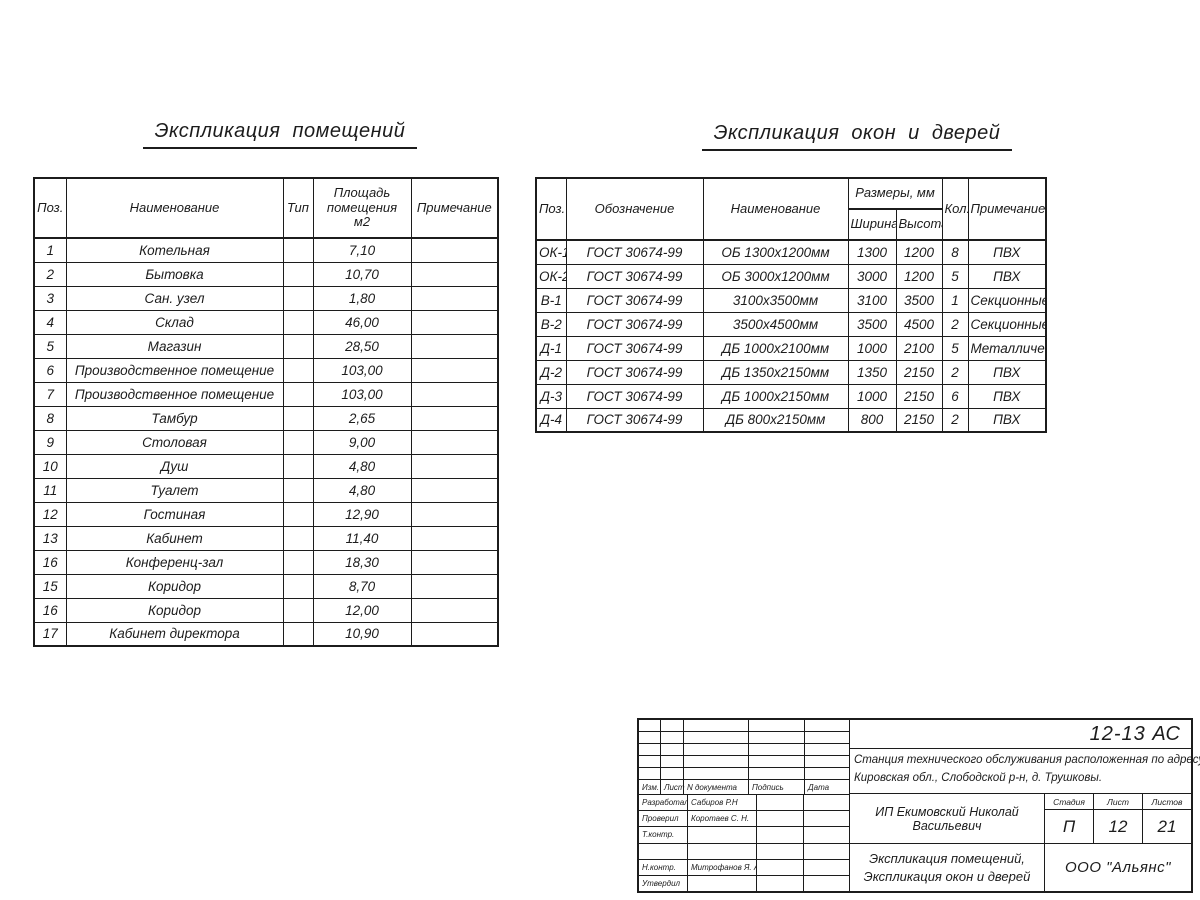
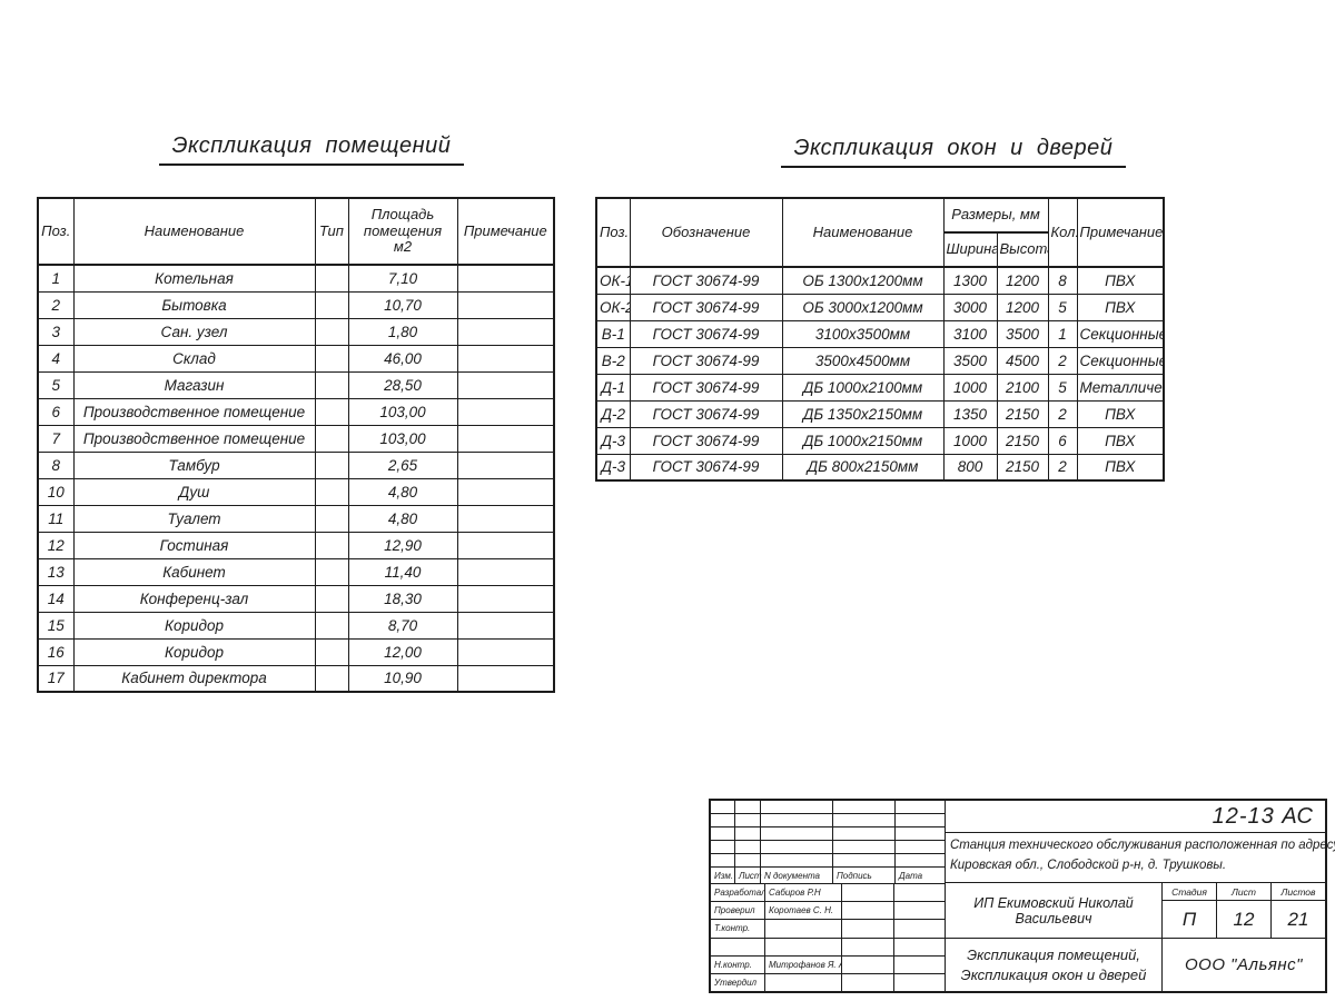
  Экспликация помещений
  Экспликация окон и дверей
  Поз.	Наименование	Тип	Площадь помещения м2	Примечание
  1	Котельная		7,10
  2	Бытовка		10,70
  3	Сан. узел		1,80
  4	Склад		46,00
  5	Магазин		28,50
  6	Производственное помещение		103,00
  7	Производственное помещение		103,00
  8	Тамбур		2,65
- 9	Столовая		9,00
  10	Душ		4,80
  11	Туалет		4,80
  12	Гостиная		12,90
  13	Кабинет		11,40
- 16	Конференц-зал		18,30
+ 14	Конференц-зал		18,30
  15	Коридор		8,70
  16	Коридор		12,00
  17	Кабинет директора		10,90
  Поз.	Обозначение	Наименование	Размеры, мм	Кол	Примечание
  Ширина	Высот
  ОК-1	ГОСТ 30674-99	ОБ 1300х1200мм	1300	1200	8	ПВХ
  ОК-2	ГОСТ 30674-99	ОБ 3000х1200мм	3000	1200	5	ПВХ
  В-1	ГОСТ 30674-99	3100х3500мм	3100	3500	1	Секционные
  В-2	ГОСТ 30674-99	3500х4500мм	3500	4500	2	Секционные
  Д-1	ГОСТ 30674-99	ДБ 1000х2100мм	1000	2100	5	Металличе
  Д-2	ГОСТ 30674-99	ДБ 1350х2150мм	1350	2150	2	ПВХ
  Д-3	ГОСТ 30674-99	ДБ 1000х2150мм	1000	2150	6	ПВХ
- Д-4	ГОСТ 30674-99	ДБ 800х2150мм	800	2150	2	ПВХ
+ Д-3	ГОСТ 30674-99	ДБ 800х2150мм	800	2150	2	ПВХ
  Изм.
  Лист
  N документа
  Подпись
  Дата
  Разработал
  Сабиров Р.Н
  Проверил
  Коротаев С. Н.
  Т.контр.
  Н.контр.
  Митрофанов Я. А
  Утвердил
  12-13 АС
  Станция технического обслуживания расположенная по адрес
  Кировская обл., Слободской р-н, д. Трушковы.
  ИП Екимовский Николай Васильевич
  Стадия
  Лист
  Листов
  П
  12
  21
  Экспликация помещений,
  Экспликация окон и дверей
  ООО "Альянс"
